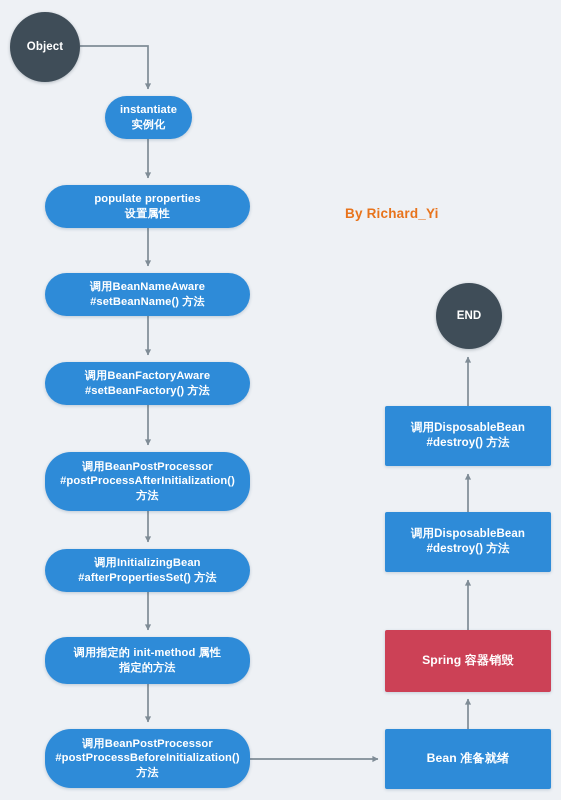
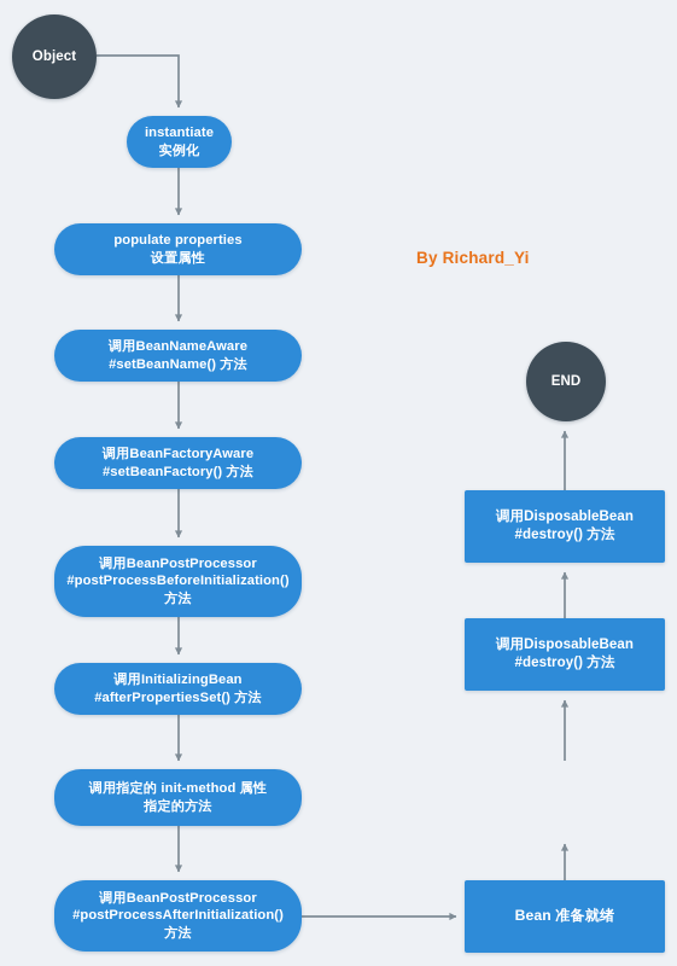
  Object
  instantiate
  实例化
  populate properties
  设置属性
  调用BeanNameAware
  #setBeanName() 方法
  调用BeanFactoryAware
  #setBeanFactory() 方法
  调用BeanPostProcessor
- #postProcessAfterInitialization()
+ #postProcessBeforeInitialization()
  方法
  调用InitializingBean
  #afterPropertiesSet() 方法
  调用指定的 init-method 属性
  指定的方法
  调用BeanPostProcessor
- #postProcessBeforeInitialization()
+ #postProcessAfterInitialization()
  方法
  END
  调用DisposableBean
  #destroy() 方法
  调用DisposableBean
  #destroy() 方法
- Spring 容器销毁
  Bean 准备就绪
  By Richard_Yi
